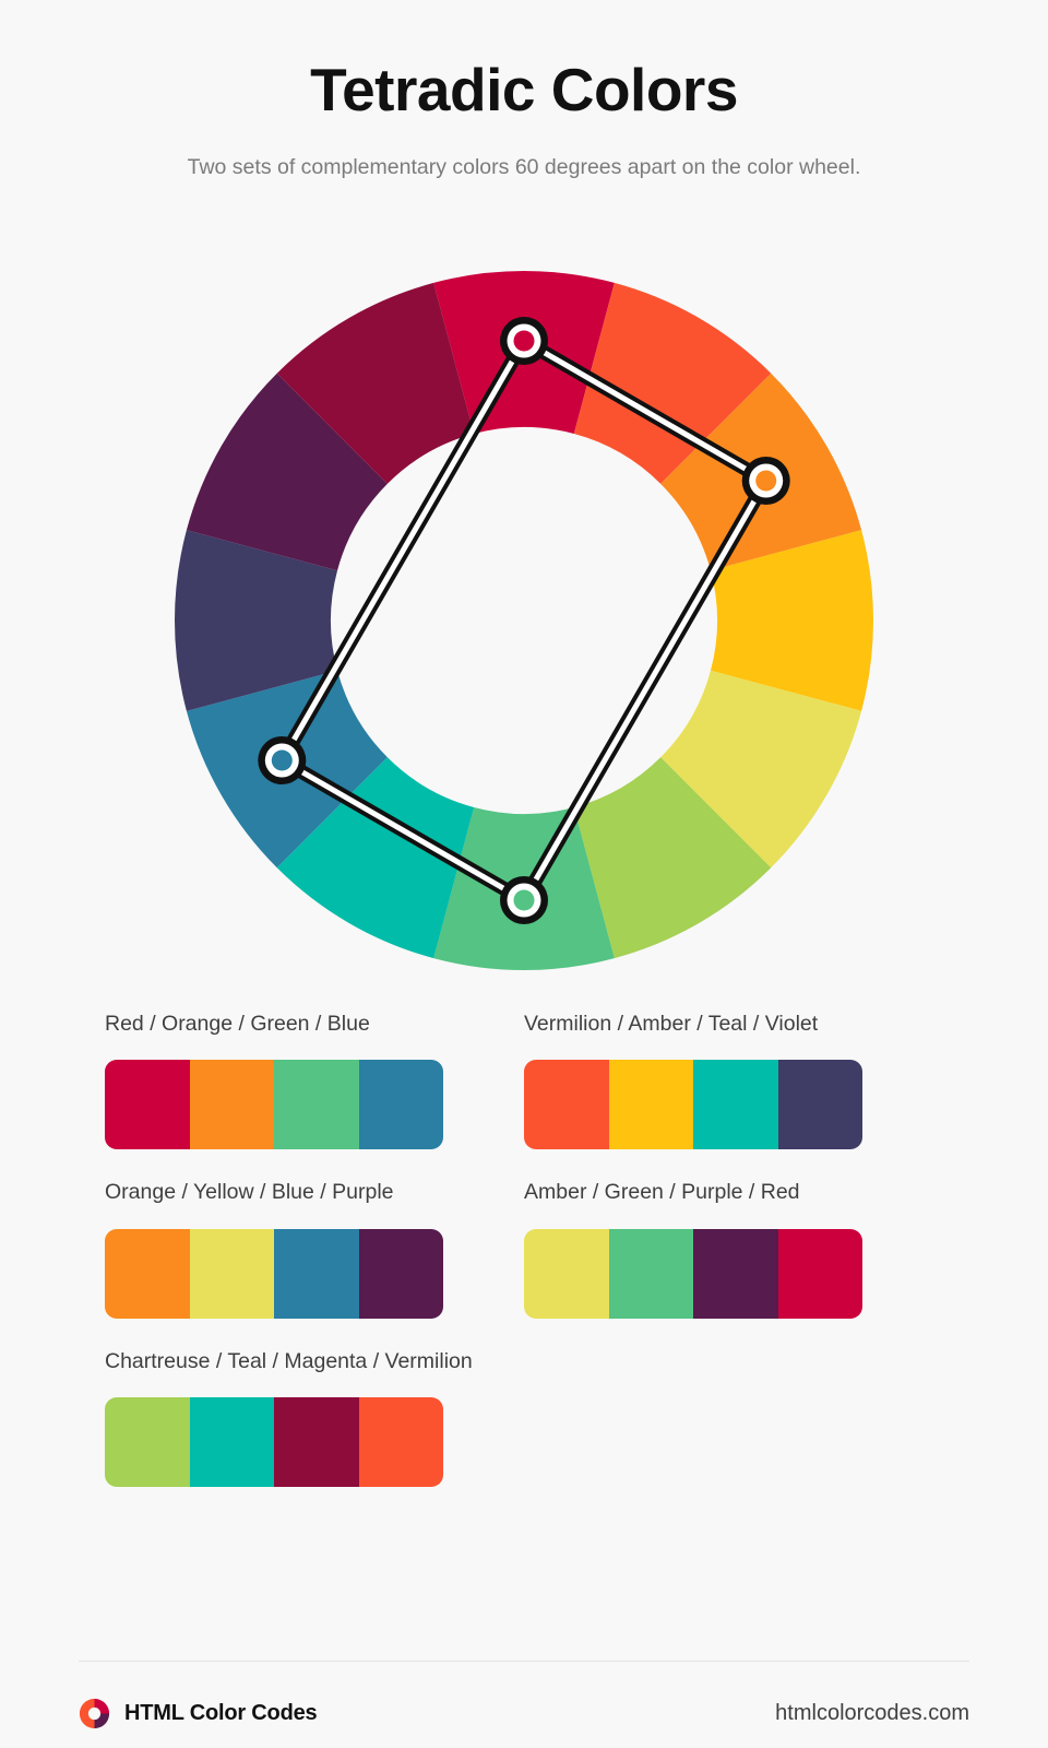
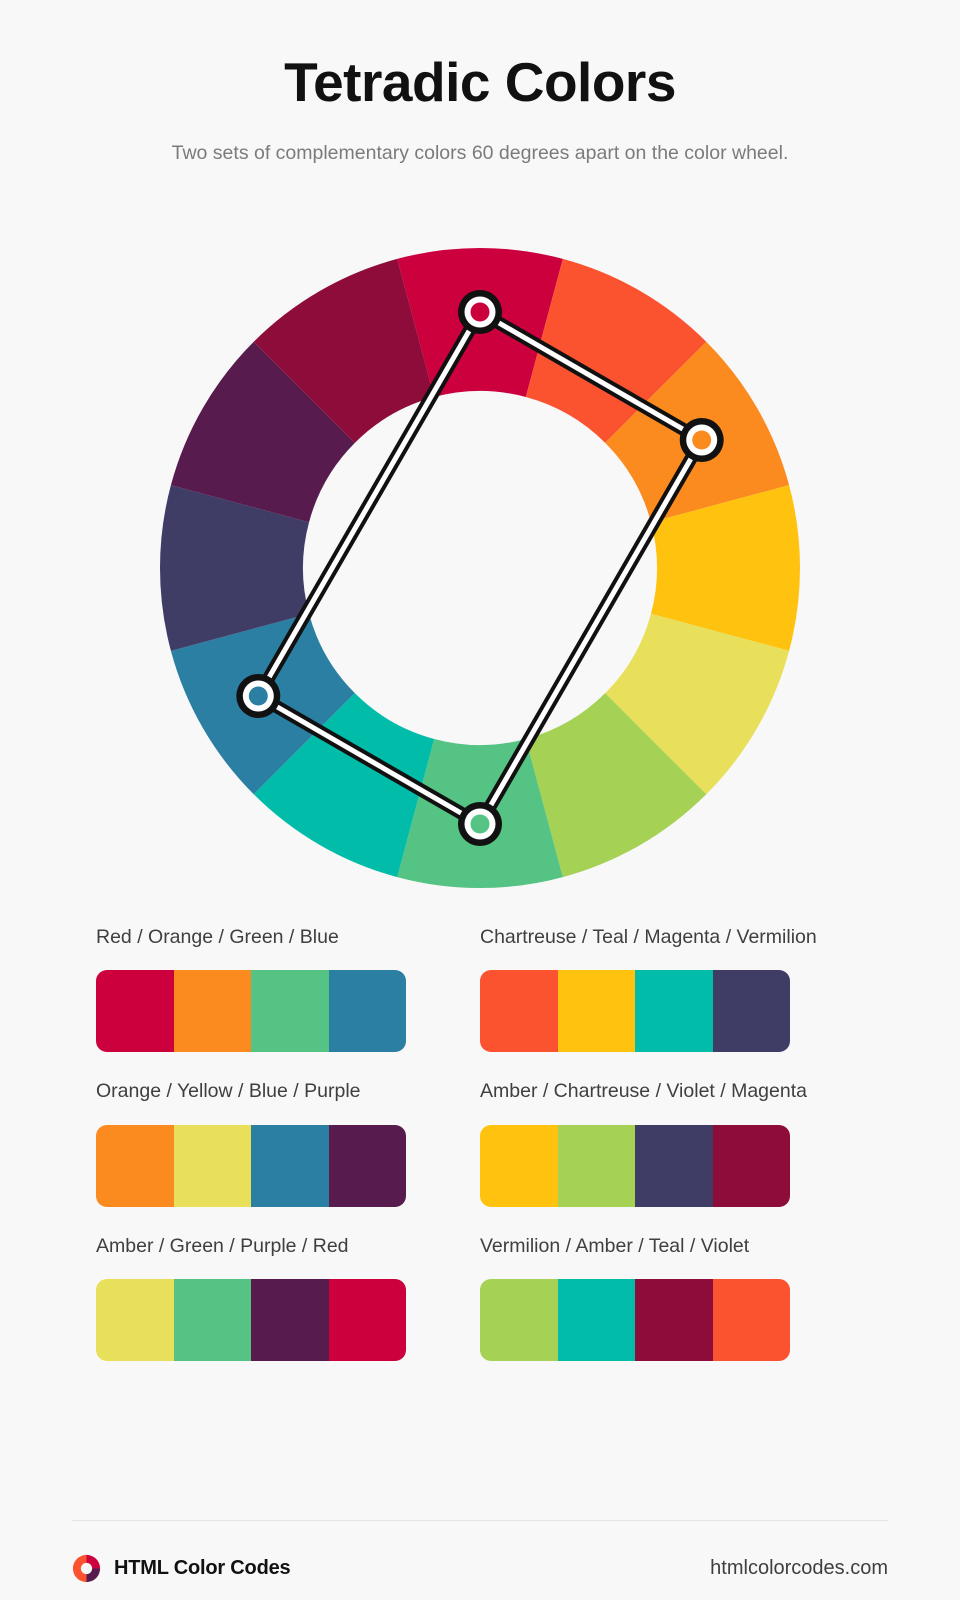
  Tetradic Colors
  Two sets of complementary colors 60 degrees apart on the color wheel.
  Red / Orange / Green / Blue
- Vermilion / Amber / Teal / Violet
+ Chartreuse / Teal / Magenta / Vermilion
  Orange / Yellow / Blue / Purple
+ Amber / Chartreuse / Violet / Magenta
  Amber / Green / Purple / Red
- Chartreuse / Teal / Magenta / Vermilion
+ Vermilion / Amber / Teal / Violet
  HTML Color Codes
  htmlcolorcodes.com
